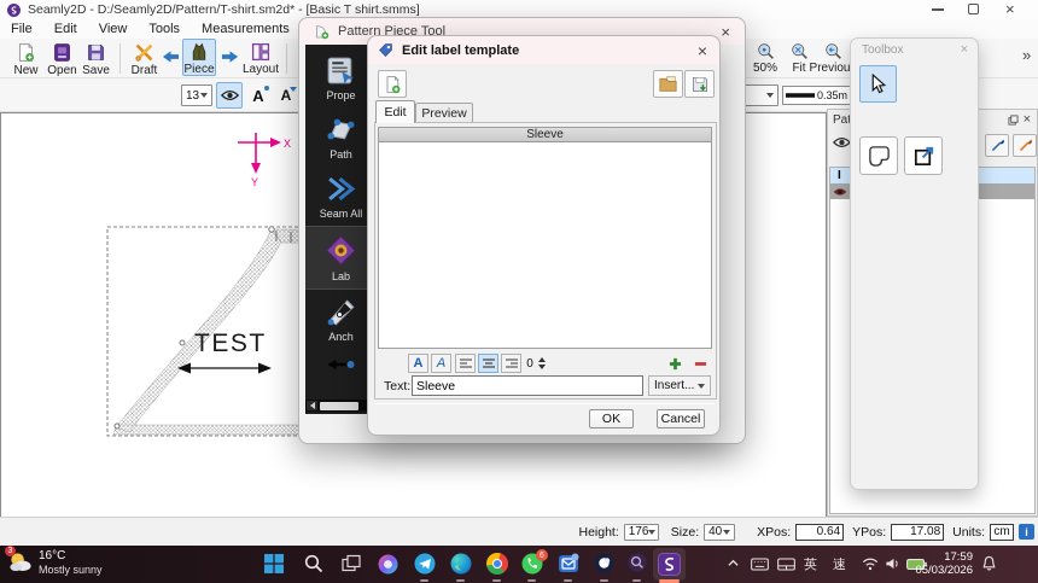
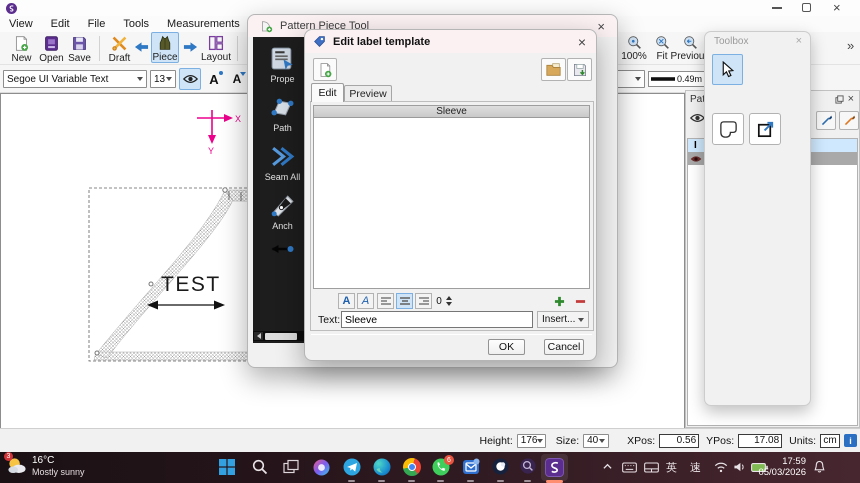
- Seamly2D - D:/Seamly2D/Pattern/T-shirt.sm2d* - [Basic T shirt.smms]
  ×
- File
+ View
  Edit
- View
+ File
  Tools
  Measurements
  New
  Open
  Save
  Draft
  Piece
  Layout
- 50%
+ 100%
  Fit
  Previou
  »
+ Segoe UI Variable Text
  13
  A
  A
- 0.35m
+ 0.49m
  X
  Y
  TEST
  ×
  I
  Height:
  176
  Size:
  40
  XPos:
- 0.64
+ 0.56
  YPos:
  17.08
  Units:
  cm
  i
  Pattern Piece Tool
  ×
  Prope
  Path
  Seam All
- Lab
  Anch
  Edit label template
  ×
  Edit
  Preview
  Sleeve
  A
  A
  0
  Text:
  Sleeve
  Insert...
  OK
  Cancel
  Toolbox
  ×
  16°C
  Mostly sunny
  英
  速
  17:59
  05/03/2026
